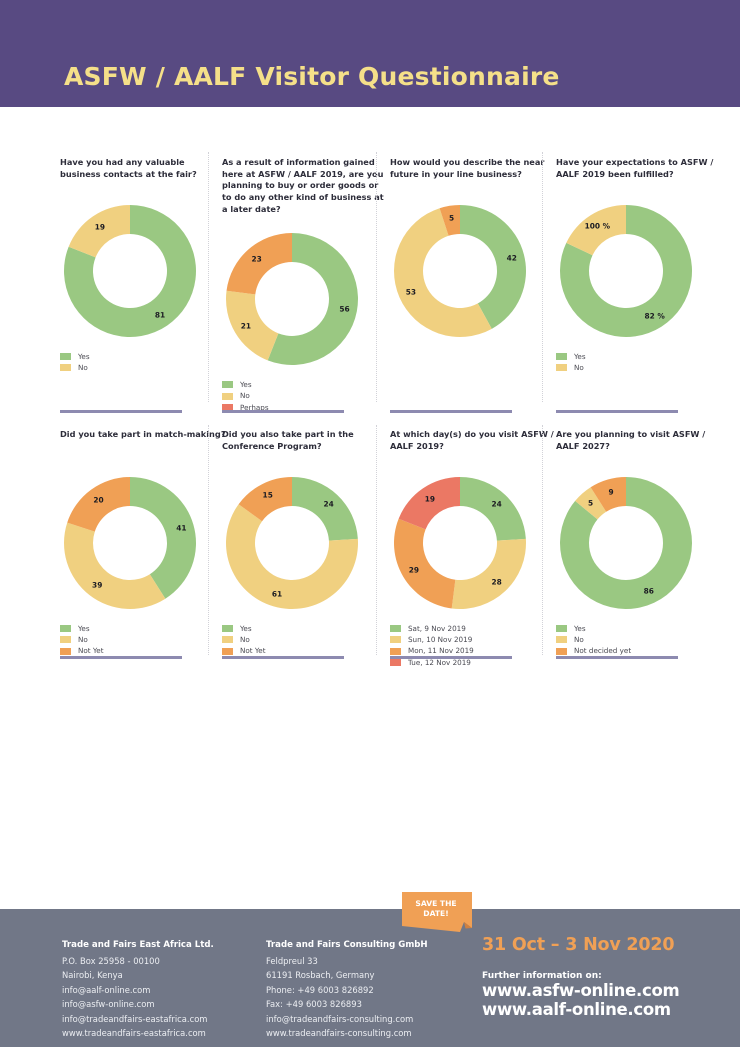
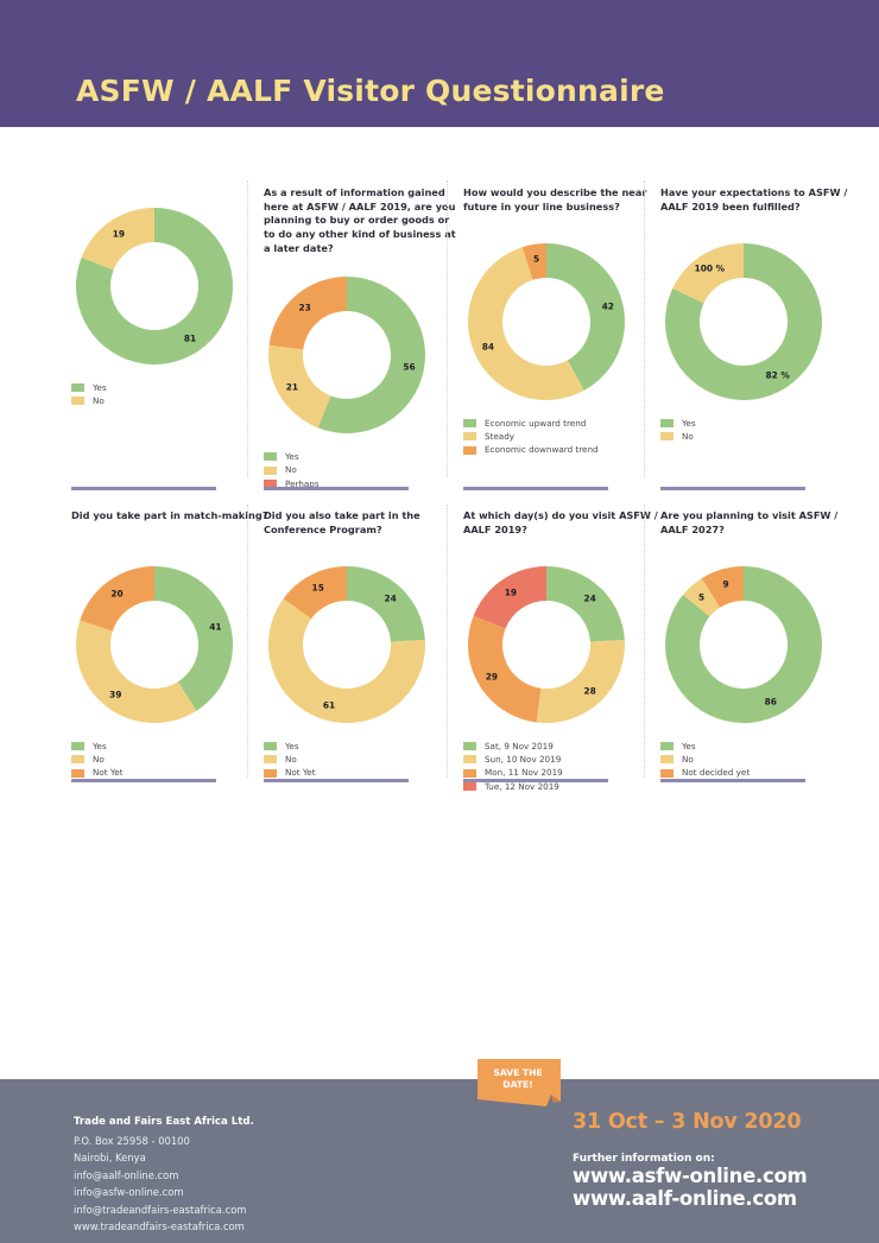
  ASFW / AALF Visitor Questionnaire
- Have you had any valuable business contacts at the fair?
  81
  19
  Yes
  No
  As a result of information gained here at ASFW / AALF 2019, are you planning to buy or order goods or to do any other kind of business at a later date?
  56
  21
  23
  Yes
  No
  Perhaps
  How would you describe the near future in your line business?
  42
- 53
+ 84
  5
+ Economic upward trend
+ Steady
+ Economic downward trend
  Have your expectations to ASFW / AALF 2019 been fulfilled?
  82 %
  100 %
  Yes
  No
  Did you take part in match-making?
  41
  39
  20
  Yes
  No
  Not Yet
  Did you also take part in the Conference Program?
  24
  61
  15
  Yes
  No
  Not Yet
  At which day(s) do you visit ASFW / AALF 2019?
  24
  28
  29
  19
  Sat, 9 Nov 2019
  Sun, 10 Nov 2019
  Mon, 11 Nov 2019
  Tue, 12 Nov 2019
  Are you planning to visit ASFW / AALF 2027?
  86
  5
  9
  Yes
  No
  Not decided yet
  Trade and Fairs East Africa Ltd.
  P.O. Box 25958 - 00100
  Nairobi, Kenya
  info@aalf-online.com
  info@asfw-online.com
  info@tradeandfairs-eastafrica.com
  www.tradeandfairs-eastafrica.com
- Trade and Fairs Consulting GmbH
- Feldpreul 33
- 61191 Rosbach, Germany
- Phone: +49 6003 826892
- Fax: +49 6003 826893
- info@tradeandfairs-consulting.com
- www.tradeandfairs-consulting.com
  31 Oct – 3 Nov 2020
  Further information on:
  www.asfw-online.com
  www.aalf-online.com
  SAVE THE DATE!
